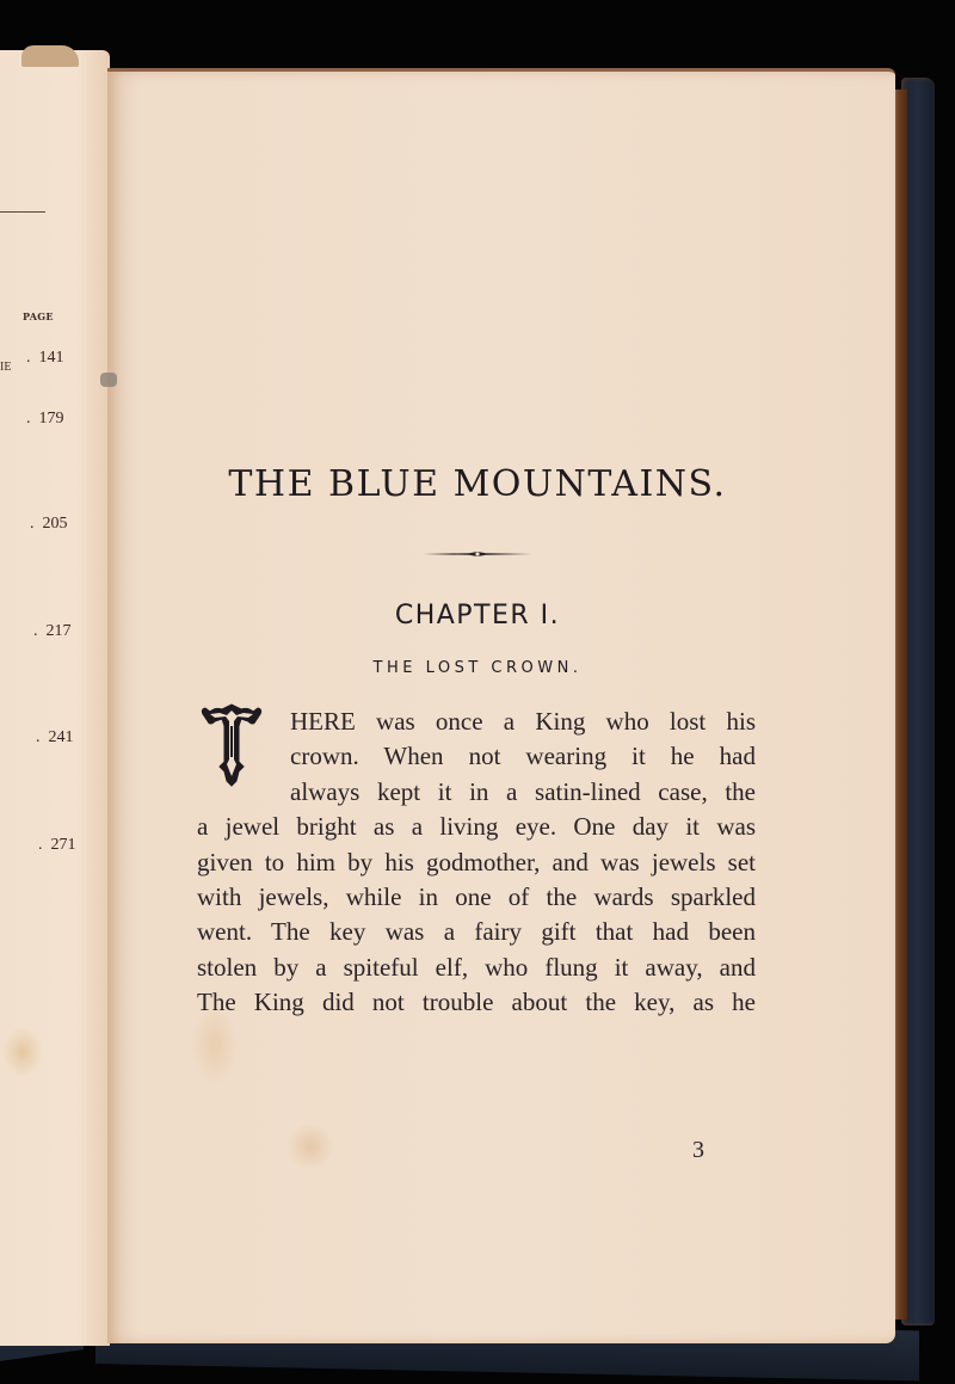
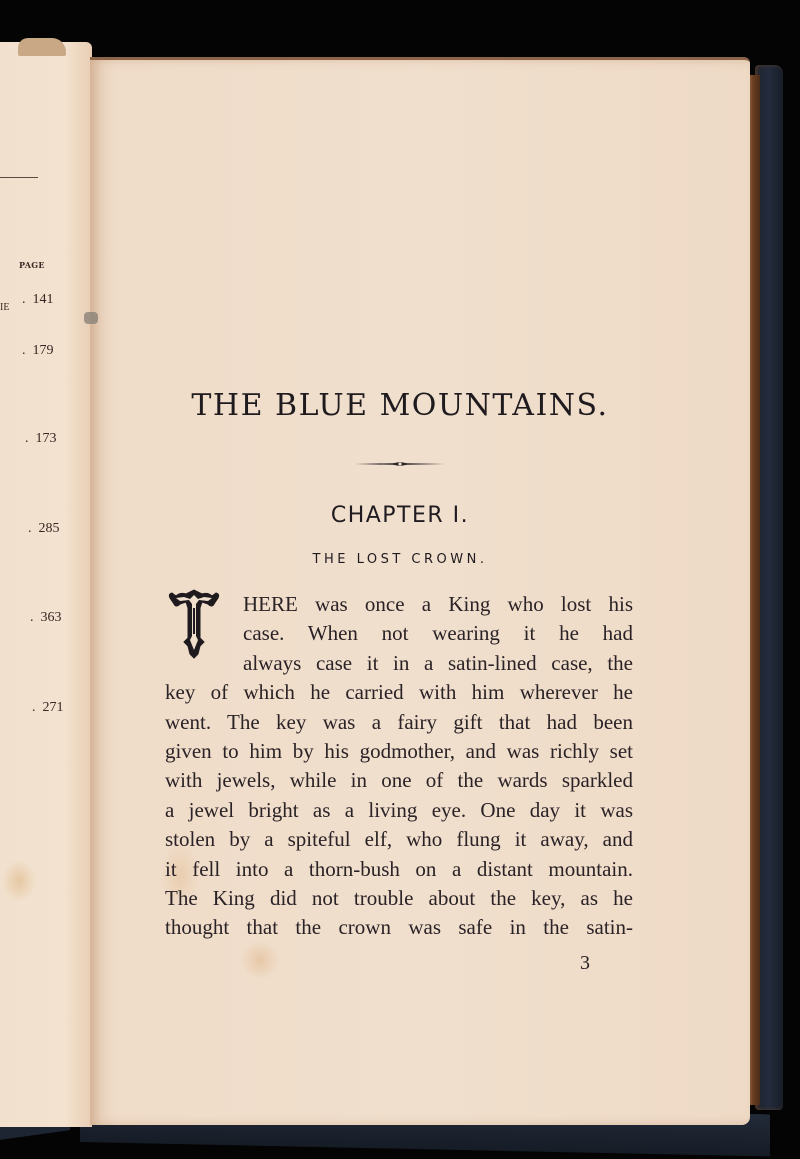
  PAGE
  IE
  . 141
  . 179
- . 205
+ . 173
- . 217
+ . 285
- . 241
+ . 363
  . 271
  THE BLUE MOUNTAINS.
  CHAPTER I.
  THE LOST CROWN.
  HERE was once a King who lost his
- crown. When not wearing it he had
+ case. When not wearing it he had
- always kept it in a satin-lined case, the
+ always case it in a satin-lined case, the
+ key of which he carried with him wherever he
- a jewel bright as a living eye. One day it was
+ went. The key was a fairy gift that had been
- given to him by his godmother, and was jewels set
+ given to him by his godmother, and was richly set
  with jewels, while in one of the wards sparkled
- went. The key was a fairy gift that had been
+ a jewel bright as a living eye. One day it was
  stolen by a spiteful elf, who flung it away, and
+ it fell into a thorn-bush on a distant mountain.
  The King did not trouble about the key, as he
+ thought that the crown was safe in the satin-
  3
